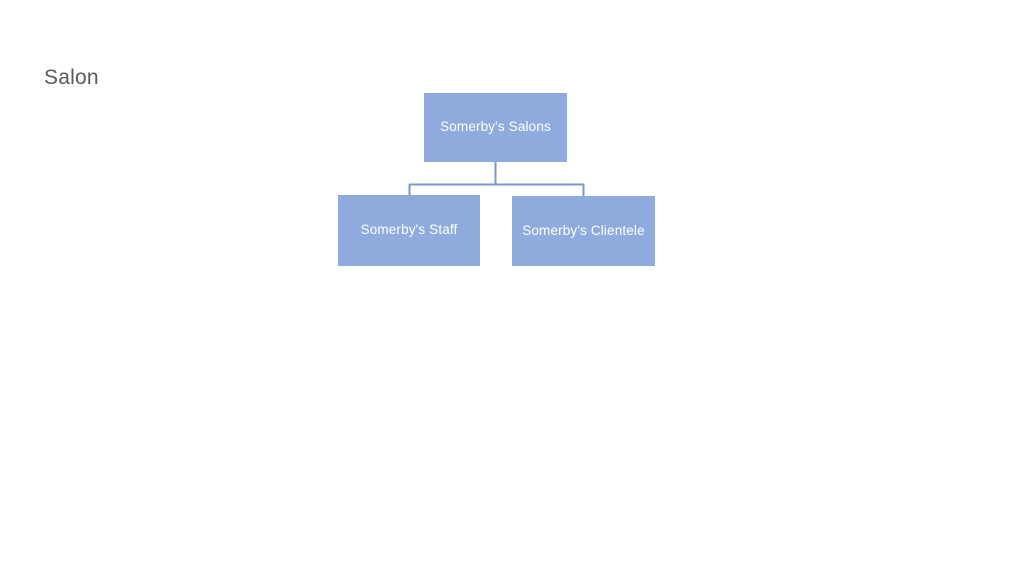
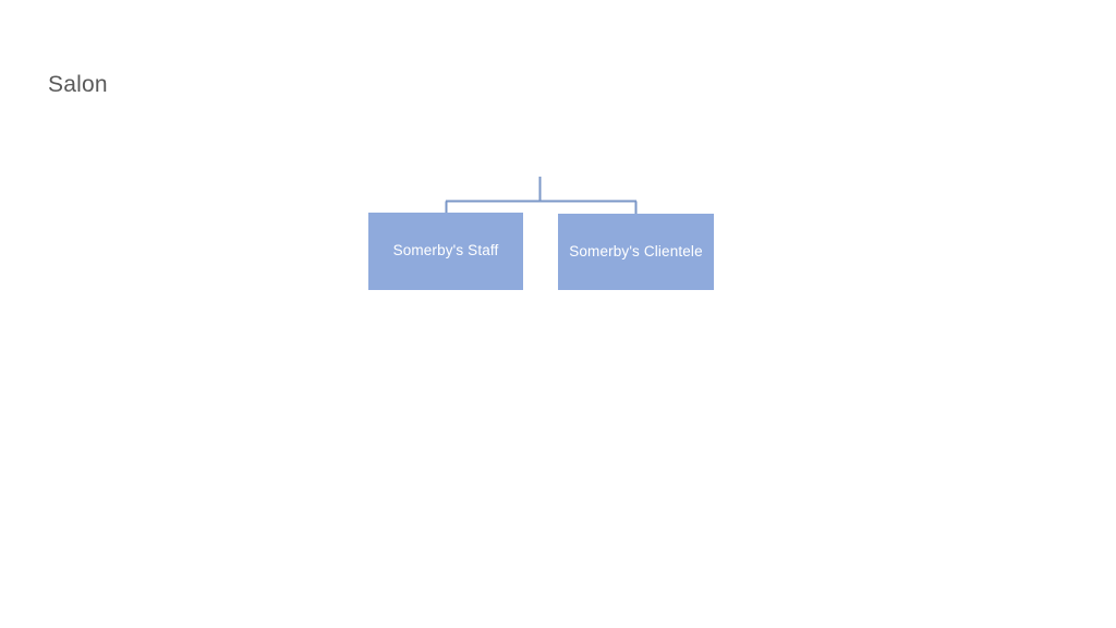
  Salon
- Somerby's Salons
  Somerby's Staff
  Somerby's Clientele
